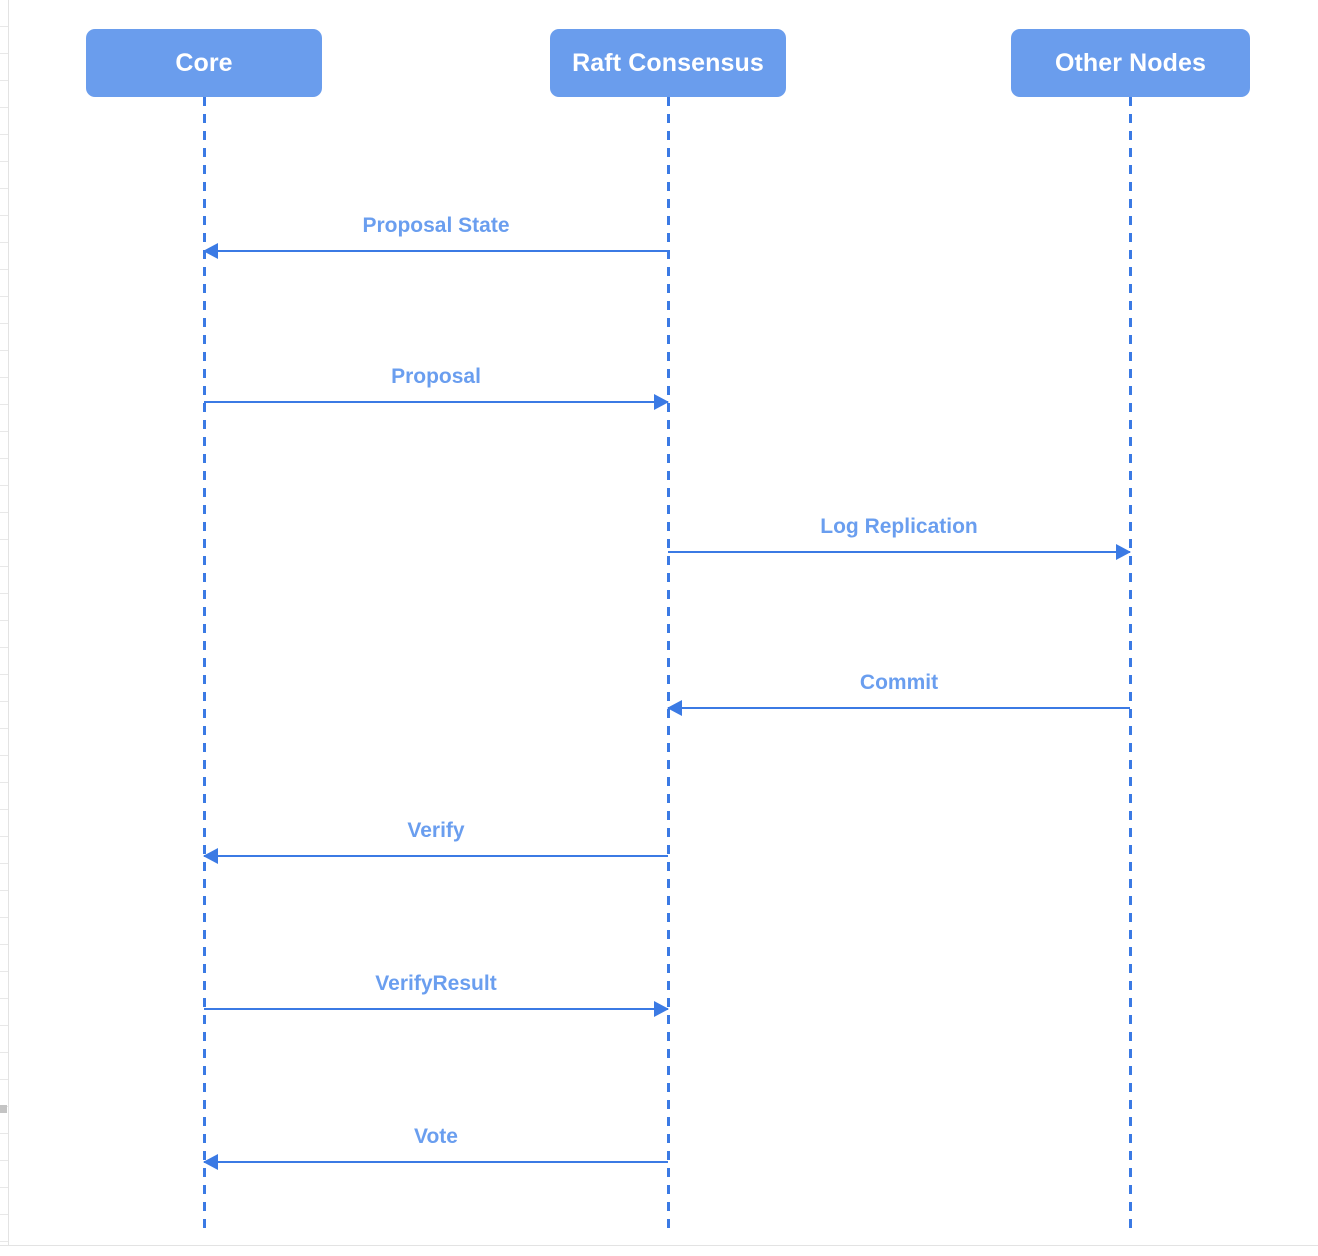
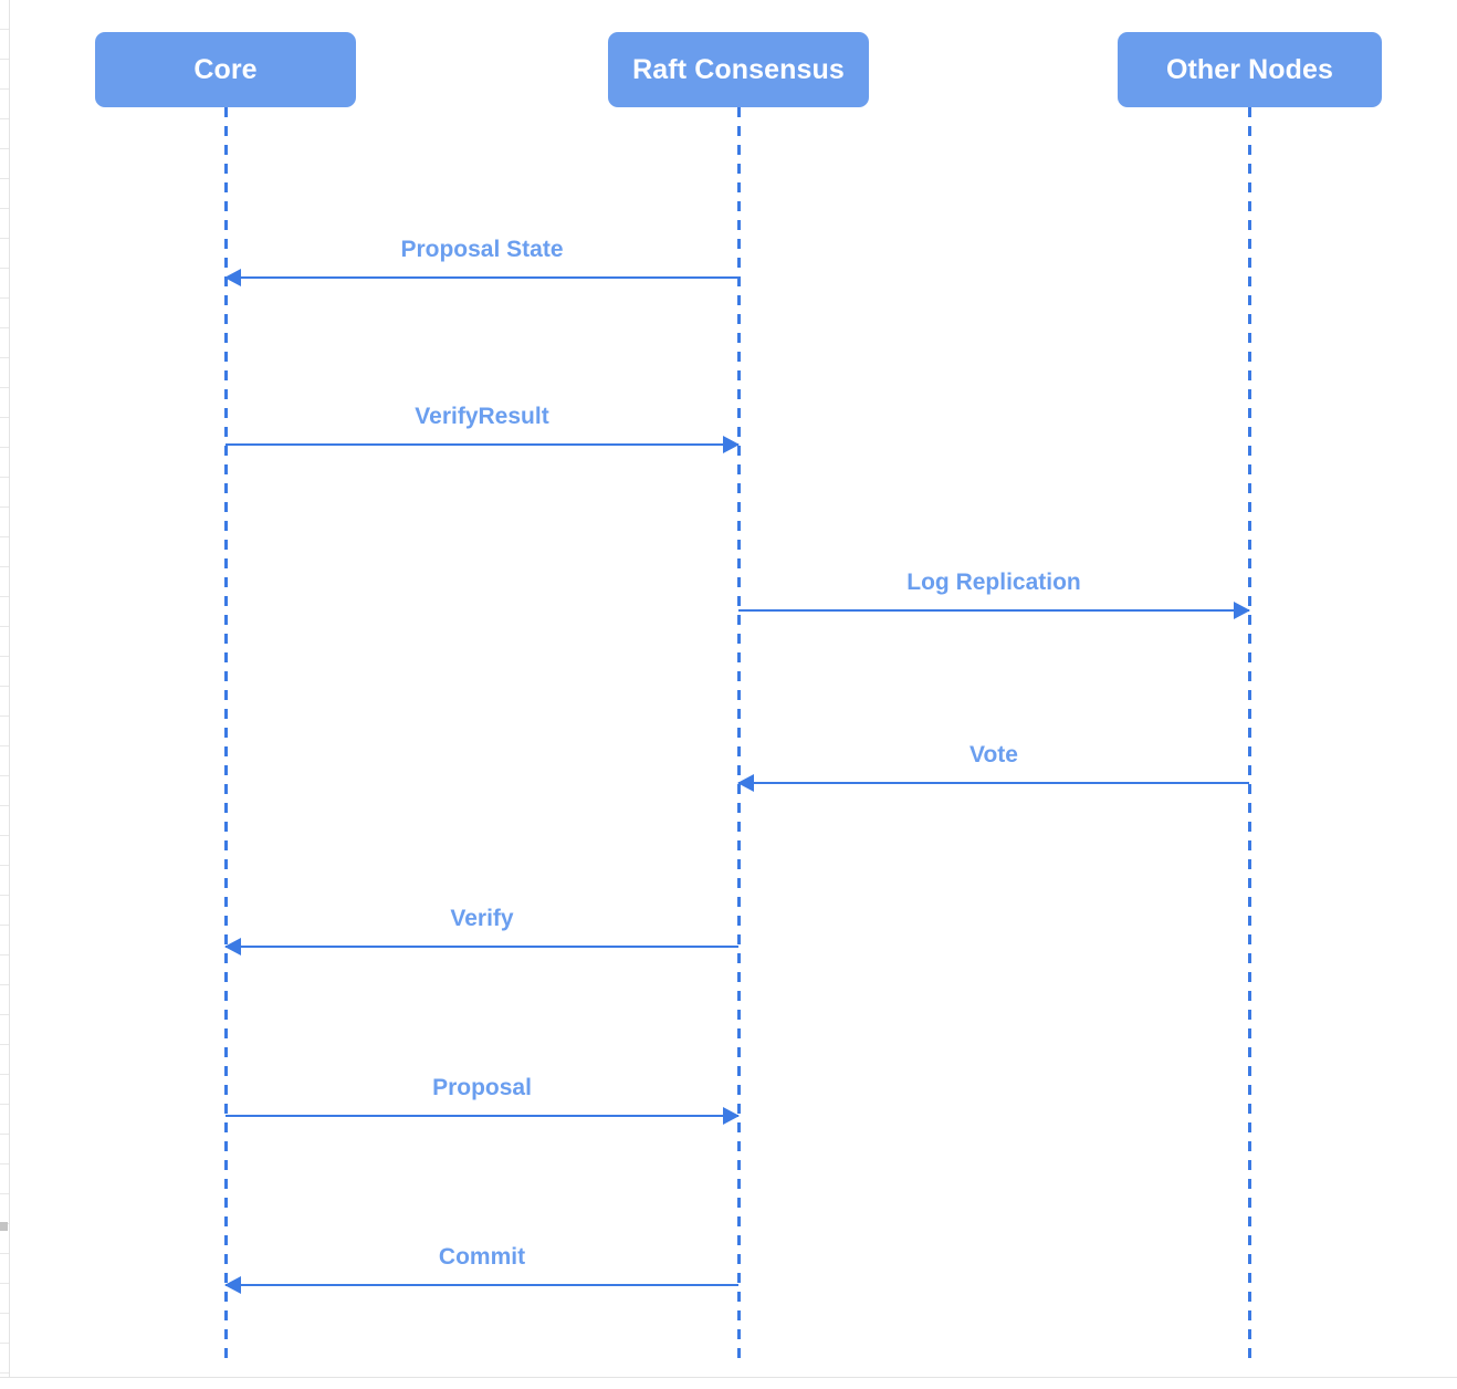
  Core
  Raft Consensus
  Other Nodes
  Proposal State
- Proposal
+ VerifyResult
  Log Replication
- Commit
+ Vote
  Verify
- VerifyResult
+ Proposal
- Vote
+ Commit
